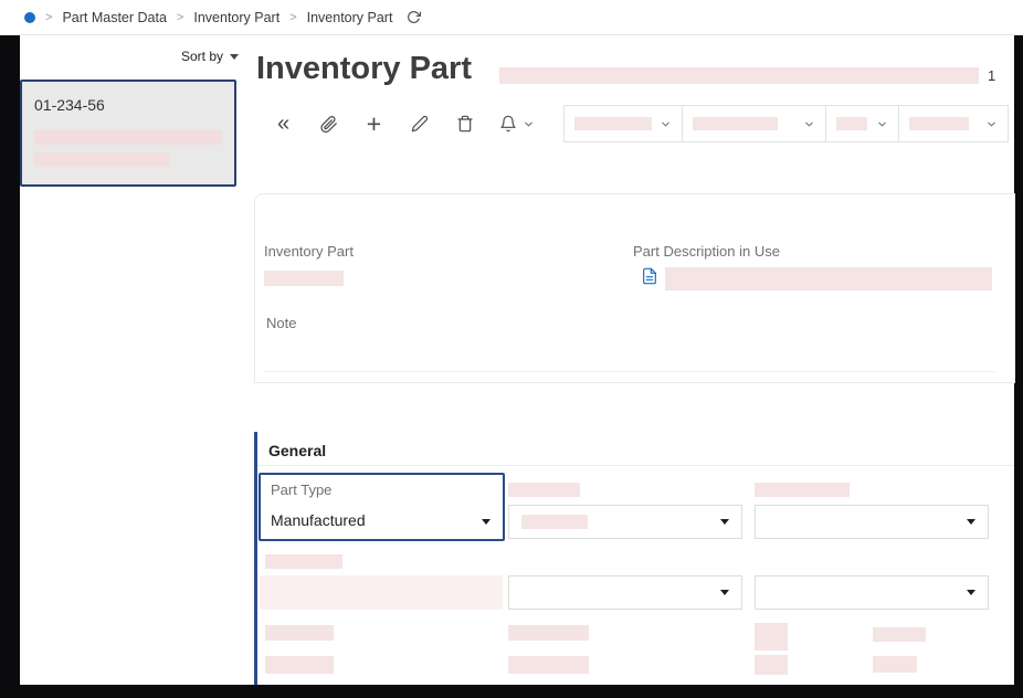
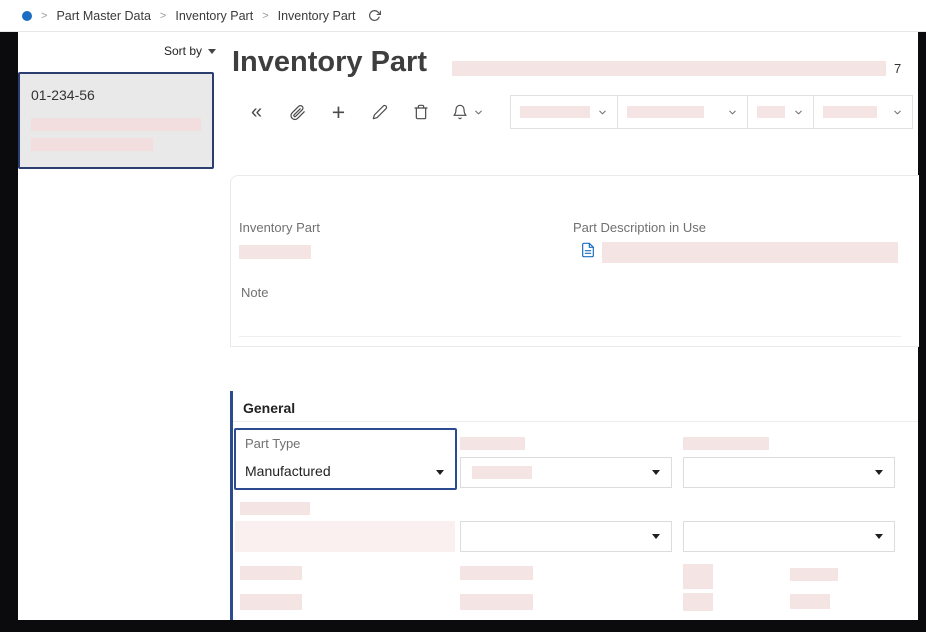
  >
  Part Master Data
  >
  Inventory Part
  >
  Inventory Part
  Sort by
  01-234-56
  Inventory Part
- 1
+ 7
  «
  +
  Inventory Part
  Part Description in Use
  Note
  General
  Part Type
  Manufactured
